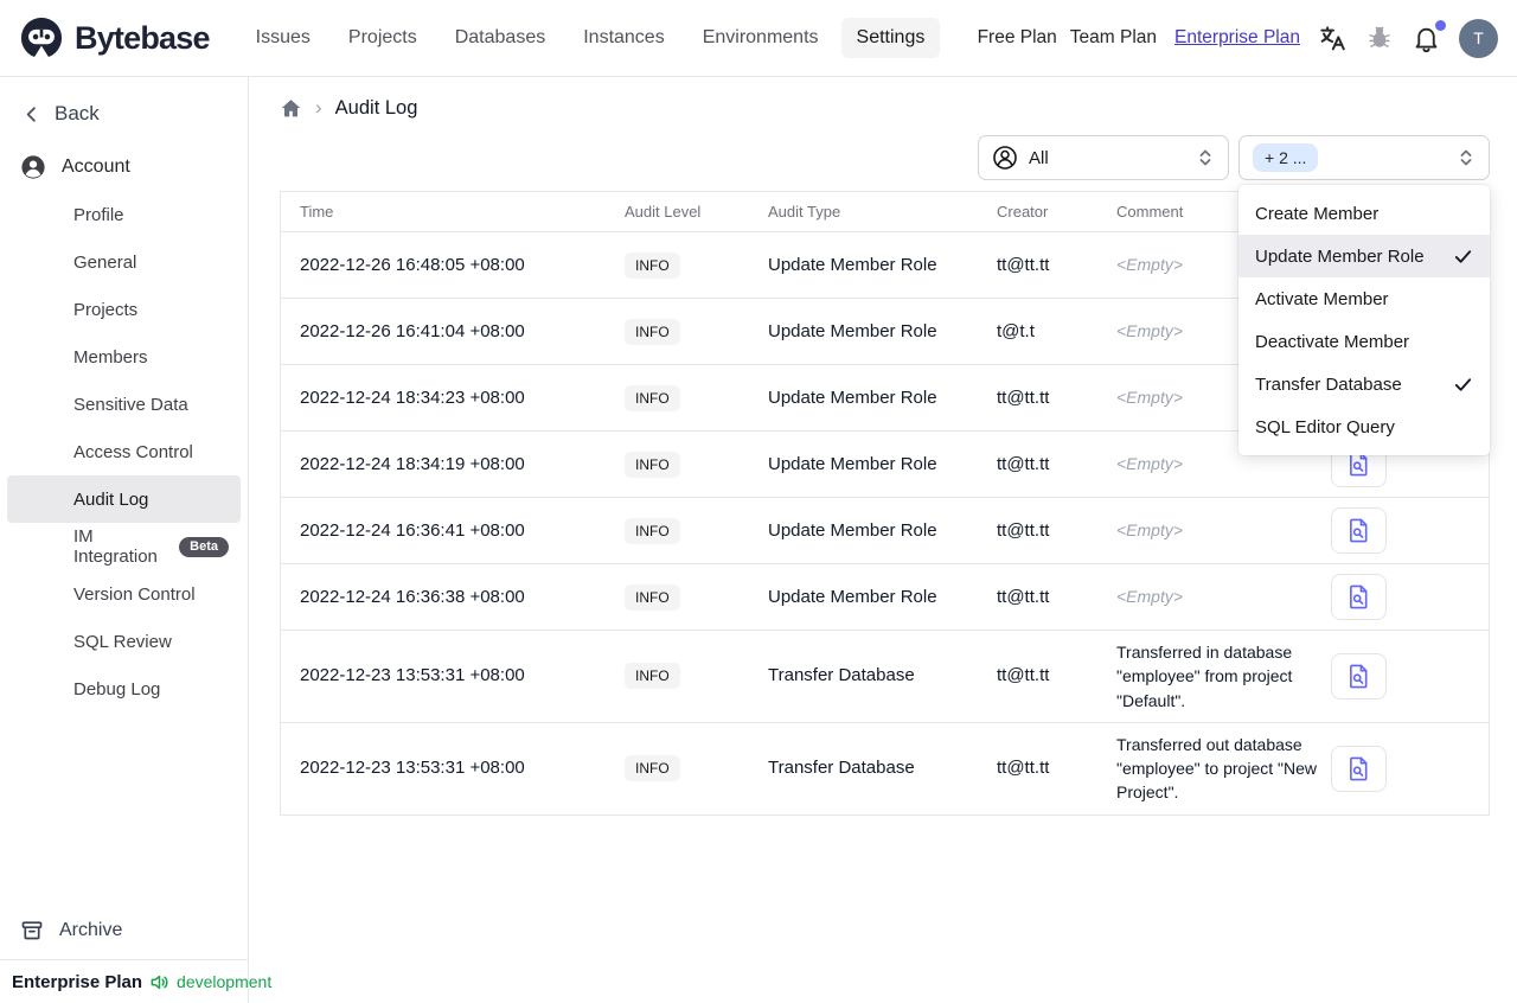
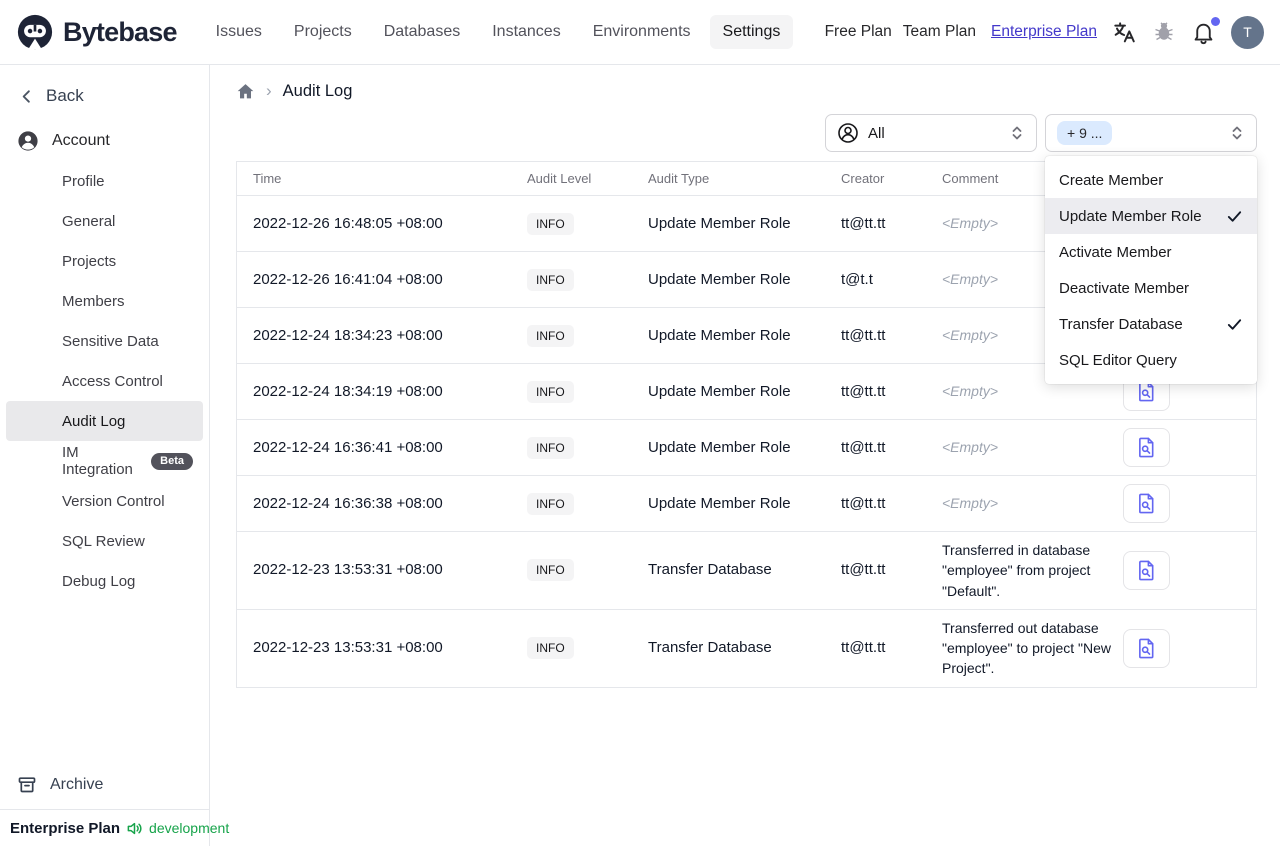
  Bytebase
  Issues
  Projects
  Databases
  Instances
  Environments
  Settings
  Free Plan
  Team Plan
  Enterprise Plan
  T
  Back
  Account
  Profile
  General
  Projects
  Members
  Sensitive Data
  Access Control
  Audit Log
  IM Integration
  Beta
  Version Control
  SQL Review
  Debug Log
  Archive
  Enterprise Plan
  development
  ›
  Audit Log
  All
- + 2 ...
+ + 9 ...
  Time
  Audit Level
  Audit Type
  Creator
  Comment
  2022-12-26 16:48:05 +08:00
  INFO
  Update Member Role
  tt@tt.tt
  <Empty>
  2022-12-26 16:41:04 +08:00
  INFO
  Update Member Role
  t@t.t
  <Empty>
  2022-12-24 18:34:23 +08:00
  INFO
  Update Member Role
  tt@tt.tt
  <Empty>
  2022-12-24 18:34:19 +08:00
  INFO
  Update Member Role
  tt@tt.tt
  <Empty>
  2022-12-24 16:36:41 +08:00
  INFO
  Update Member Role
  tt@tt.tt
  <Empty>
  2022-12-24 16:36:38 +08:00
  INFO
  Update Member Role
  tt@tt.tt
  <Empty>
  2022-12-23 13:53:31 +08:00
  INFO
  Transfer Database
  tt@tt.tt
  Transferred in database "employee" from project "Default".
  2022-12-23 13:53:31 +08:00
  INFO
  Transfer Database
  tt@tt.tt
  Transferred out database "employee" to project "New Project".
  Create Member
  Update Member Role
  Activate Member
  Deactivate Member
  Transfer Database
  SQL Editor Query
